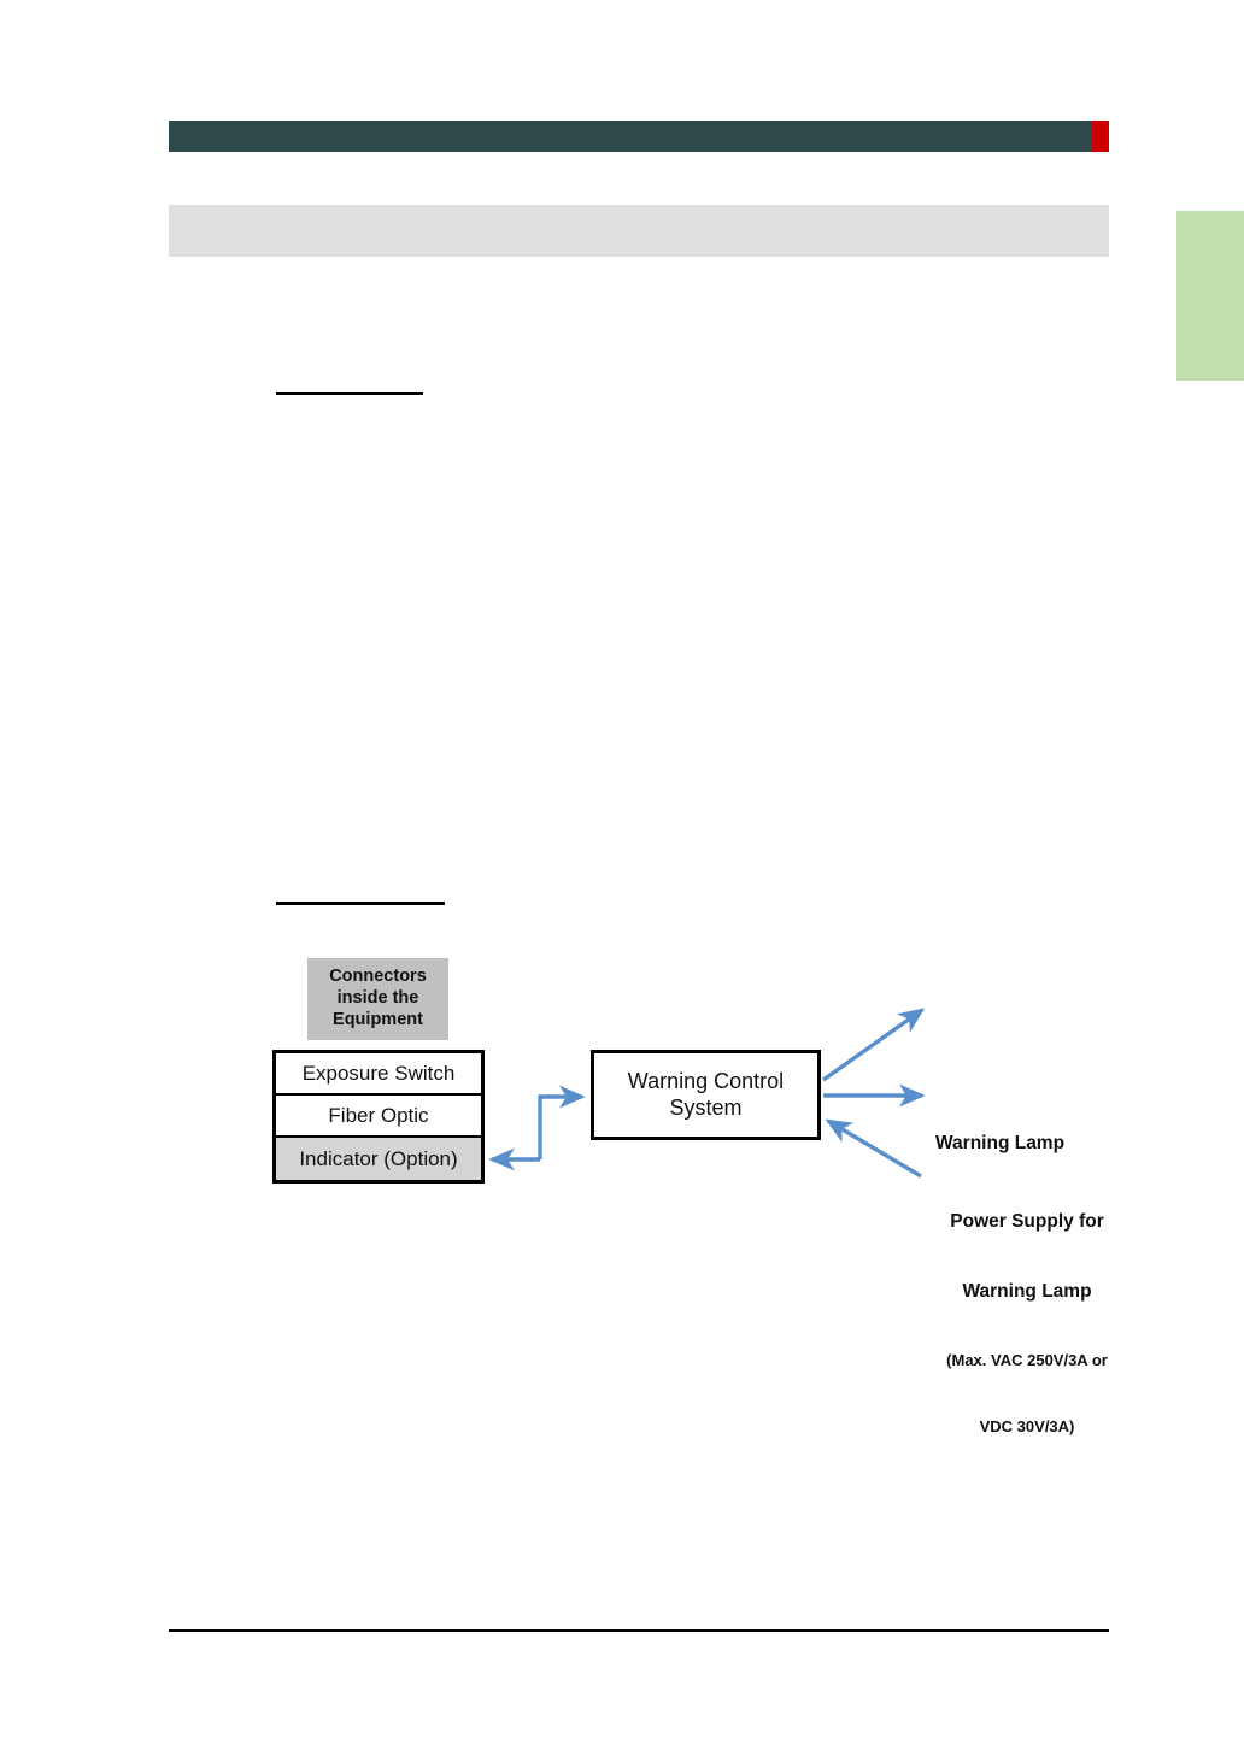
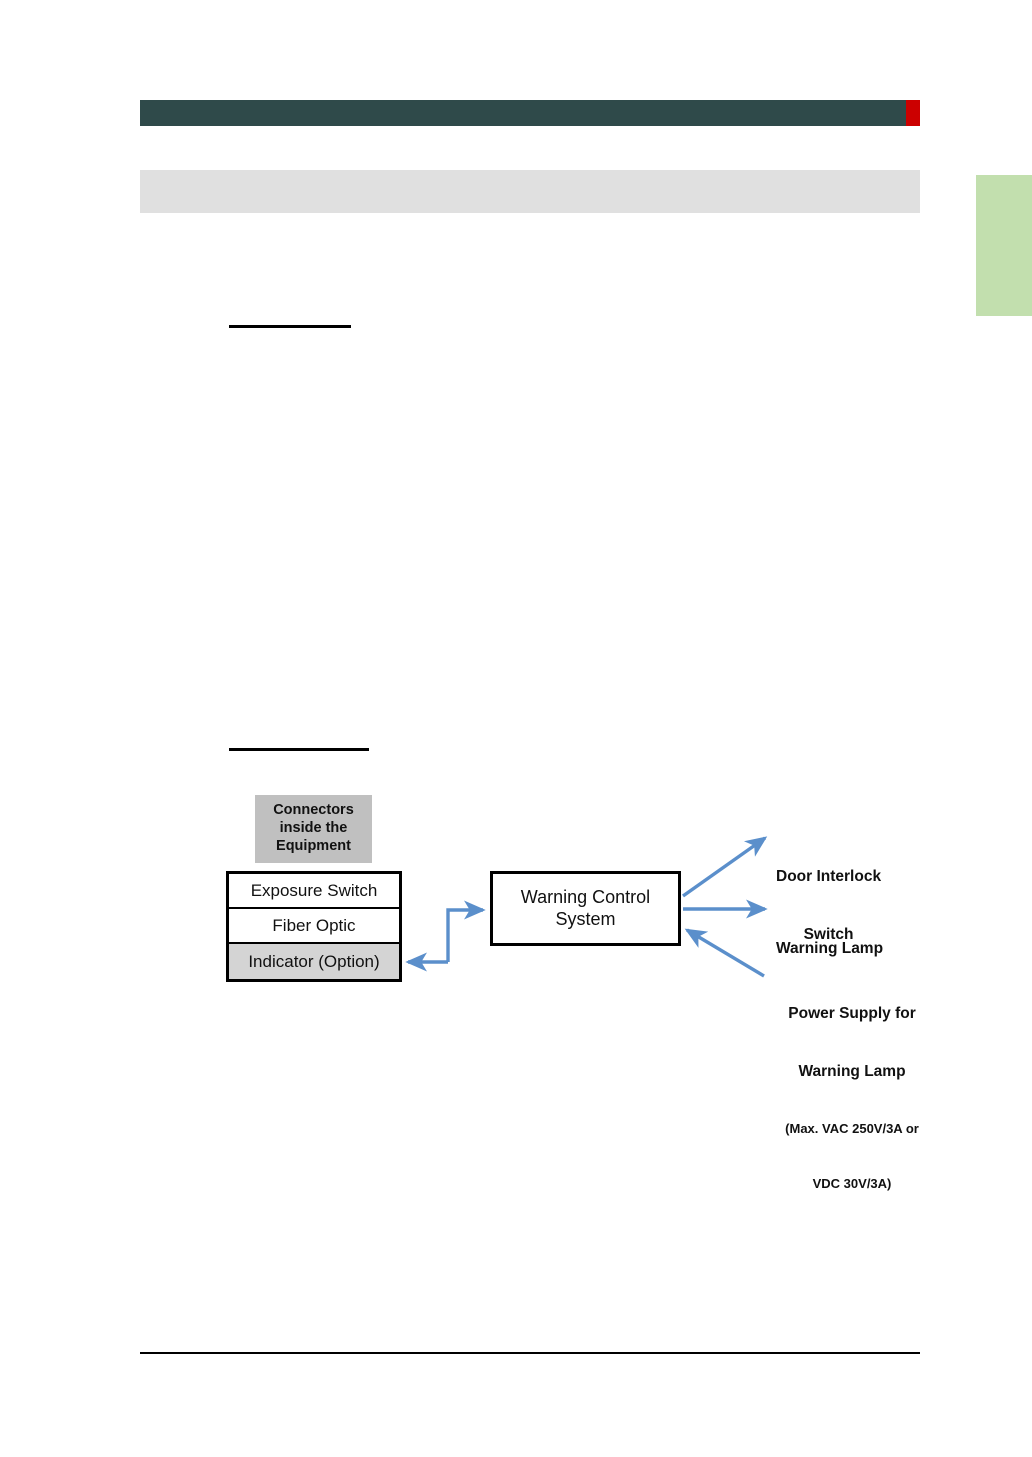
  Connectors
  inside the
  Equipment
  Exposure Switch
  Fiber Optic
  Indicator (Option)
  Warning Control System
+ Door Interlock
+ Switch
  Warning Lamp
  Power Supply for
  Warning Lamp
  (Max. VAC 250V/3A or
  VDC 30V/3A)
